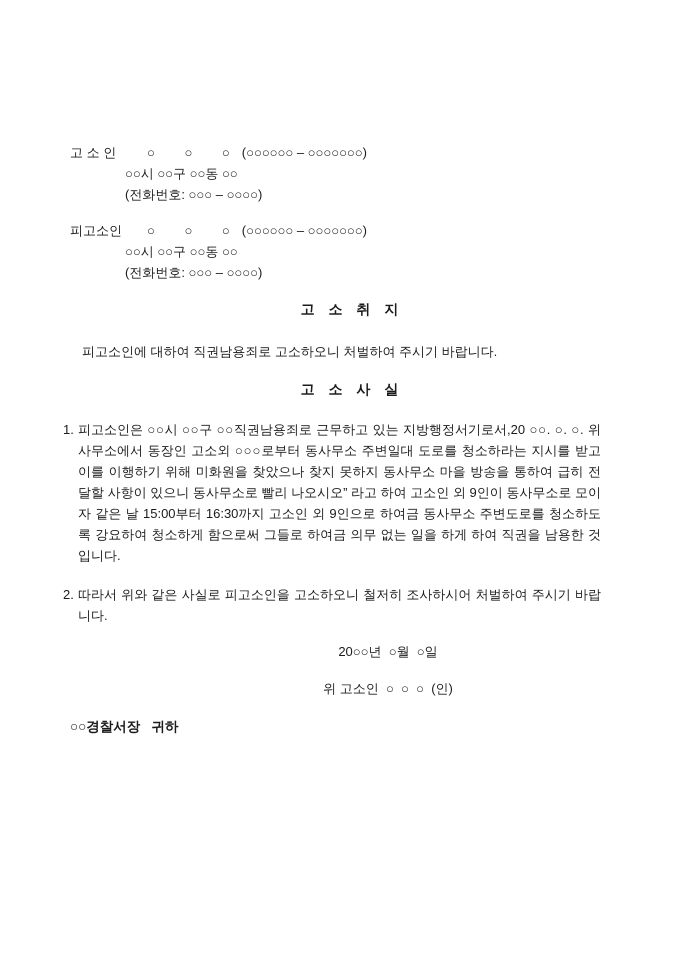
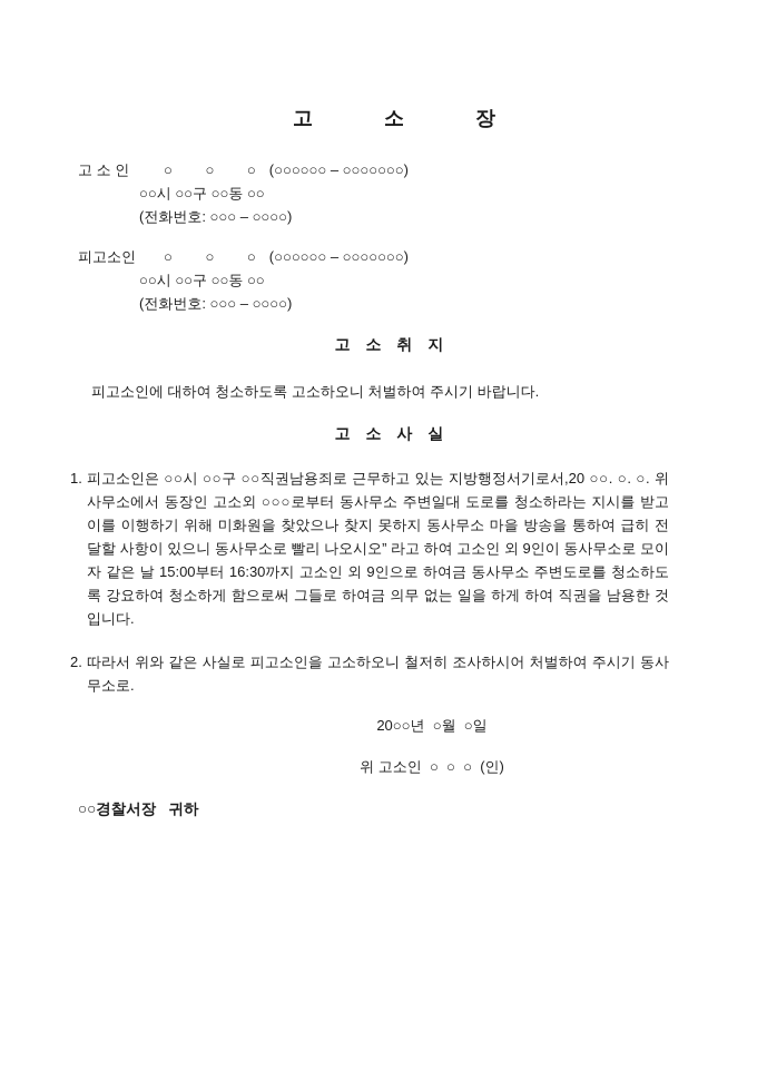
+ 고 소 장
  고 소 인
  ○ ○ ○ (○○○○○○ – ○○○○○○○)
  ○○시 ○○구 ○○동 ○○
  (전화번호: ○○○ – ○○○○)
  피고소인
  ○ ○ ○ (○○○○○○ – ○○○○○○○)
  ○○시 ○○구 ○○동 ○○
  (전화번호: ○○○ – ○○○○)
  고 소 취 지
- 피고소인에 대하여 직권남용죄로 고소하오니 처벌하여 주시기 바랍니다.
+ 피고소인에 대하여 청소하도록 고소하오니 처벌하여 주시기 바랍니다.
  고 소 사 실
  1.
  피고소인은 ○○시 ○○구 ○○직권남용죄로 근무하고 있는 지방행정서기로서,20 ○○. ○. ○. 위 사무소에서 동장인 고소외 ○○○로부터 동사무소 주변일대 도로를 청소하라는 지시를 받고 이를 이행하기 위해 미화원을 찾았으나 찾지 못하지 동사무소 마을 방송을 통하여 급히 전달할 사항이 있으니 동사무소로 빨리 나오시오” 라고 하여 고소인 외 9인이 동사무소로 모이자 같은 날 15:00부터 16:30까지 고소인 외 9인으로 하여금 동사무소 주변도로를 청소하도록 강요하여 청소하게 함으로써 그들로 하여금 의무 없는 일을 하게 하여 직권을 남용한 것입니다.
  2.
- 따라서 위와 같은 사실로 피고소인을 고소하오니 철저히 조사하시어 처벌하여 주시기 바랍니다.
+ 따라서 위와 같은 사실로 피고소인을 고소하오니 철저히 조사하시어 처벌하여 주시기 동사무소로.
  20○○년 ○월 ○일
  위 고소인 ○ ○ ○ (인)
  ○○경찰서장 귀하
